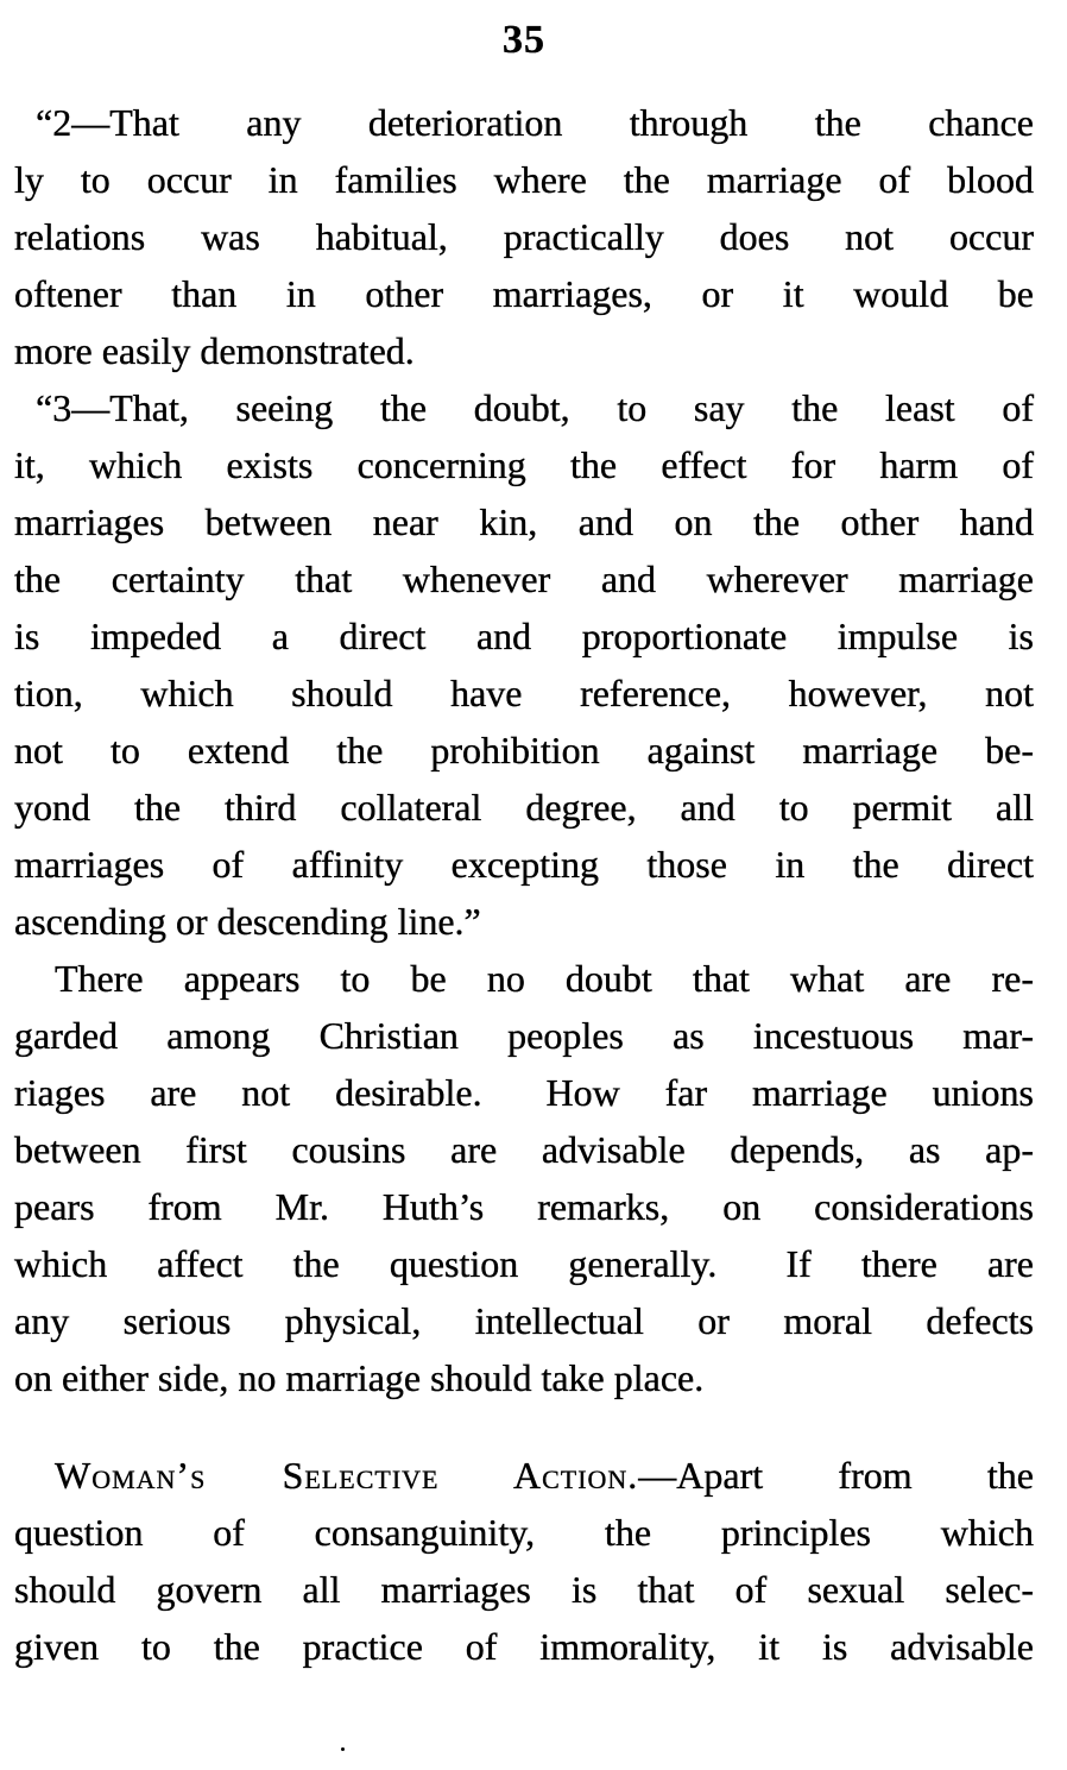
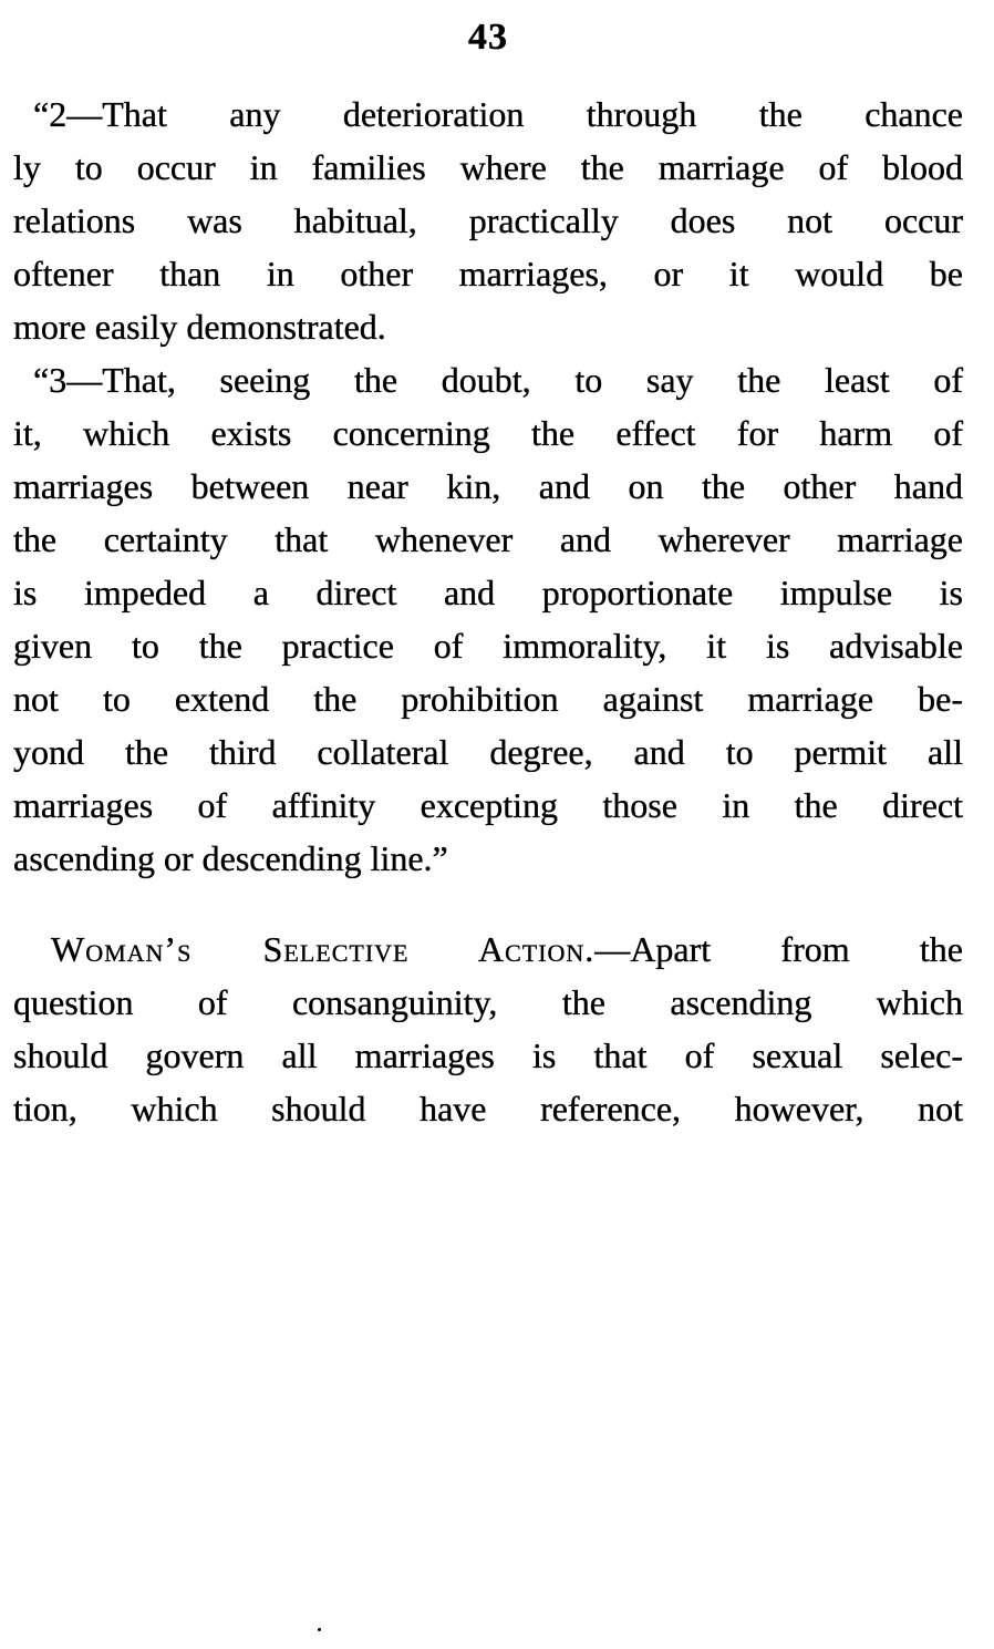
- 35
+ 43
  “2—That any deterioration through the chance
  ly to occur in families where the marriage of blood
  relations was habitual, practically does not occur
  oftener than in other marriages, or it would be
  more easily demonstrated.
  “3—That, seeing the doubt, to say the least of
  it, which exists concerning the effect for harm of
  marriages between near kin, and on the other hand
  the certainty that whenever and wherever marriage
  is impeded a direct and proportionate impulse is
- tion, which should have reference, however, not
+ given to the practice of immorality, it is advisable
  not to extend the prohibition against marriage be-
  yond the third collateral degree, and to permit all
  marriages of affinity excepting those in the direct
  ascending or descending line.”
- There appears to be no doubt that what are re-
- garded among Christian peoples as incestuous mar-
- riages are not desirable. How far marriage unions
- between first cousins are advisable depends, as ap-
- pears from Mr. Huth’s remarks, on considerations
- which affect the question generally. If there are
- any serious physical, intellectual or moral defects
- on either side, no marriage should take place.
  Woman’s Selective Action.—Apart from the
- question of consanguinity, the principles which
+ question of consanguinity, the ascending which
  should govern all marriages is that of sexual selec-
- given to the practice of immorality, it is advisable
+ tion, which should have reference, however, not
